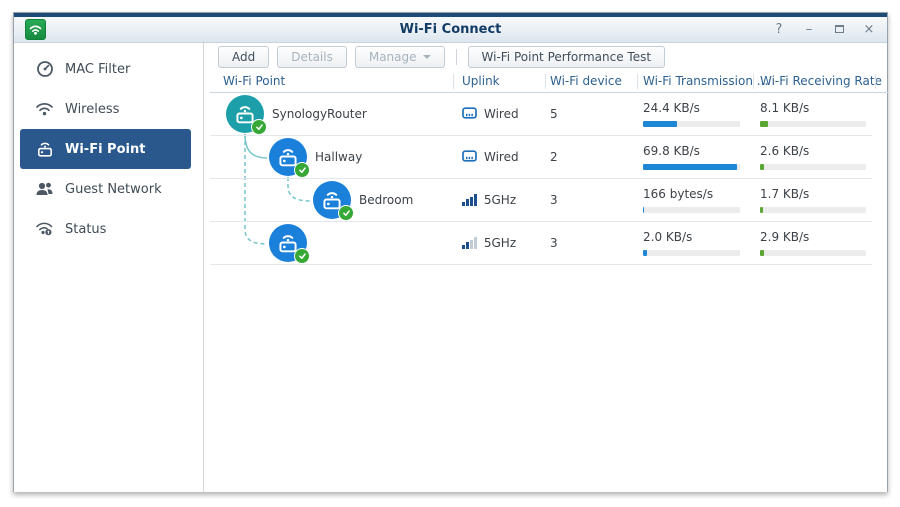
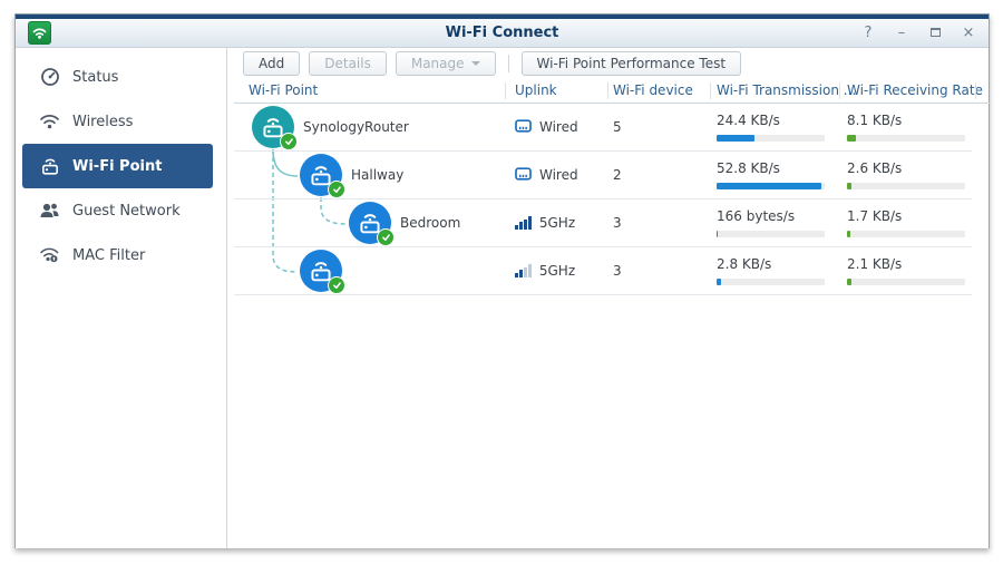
  Wi-Fi Connect
  ?
  –
  ×
- MAC Filter
+ Status
  Wireless
  Wi-Fi Point
  Guest Network
- Status
+ MAC Filter
  Add
  Details
  Manage
  Wi-Fi Point Performance Test
  Wi-Fi Point
  Uplink
  Wi-Fi device
  Wi-Fi Transmission ...
  Wi-Fi Receiving Rate
  SynologyRouter
  Wired
  5
  24.4 KB/s
  8.1 KB/s
  Hallway
  Wired
  2
- 69.8 KB/s
+ 52.8 KB/s
  2.6 KB/s
  Bedroom
  5GHz
  3
  166 bytes/s
  1.7 KB/s
  5GHz
  3
- 2.0 KB/s
+ 2.8 KB/s
- 2.9 KB/s
+ 2.1 KB/s
